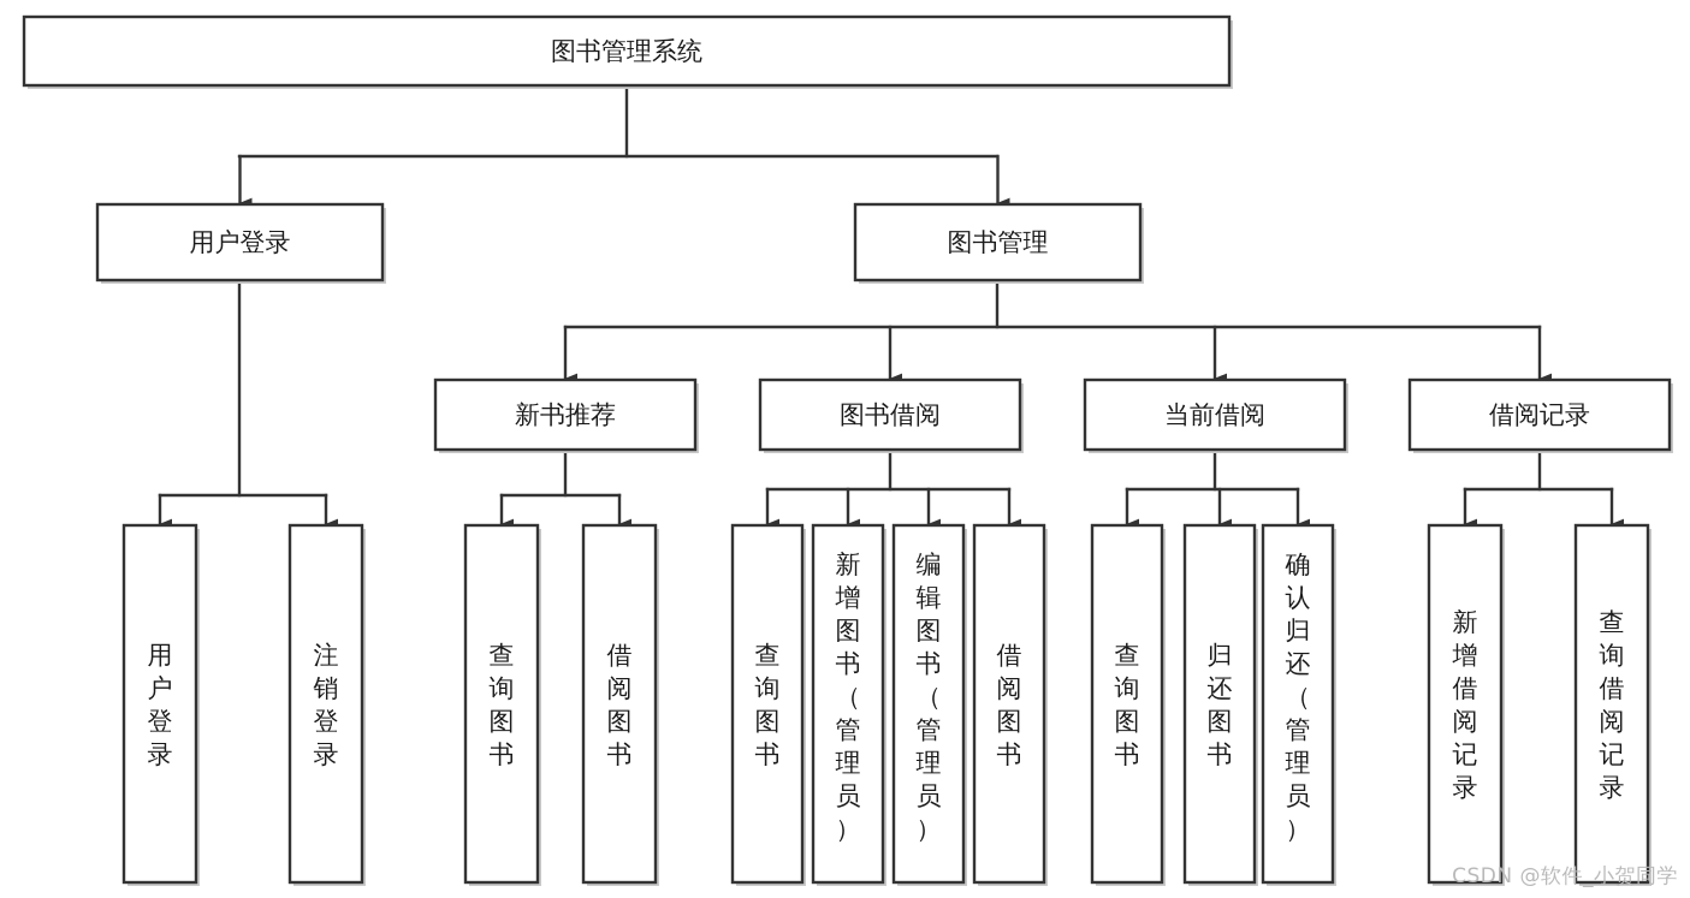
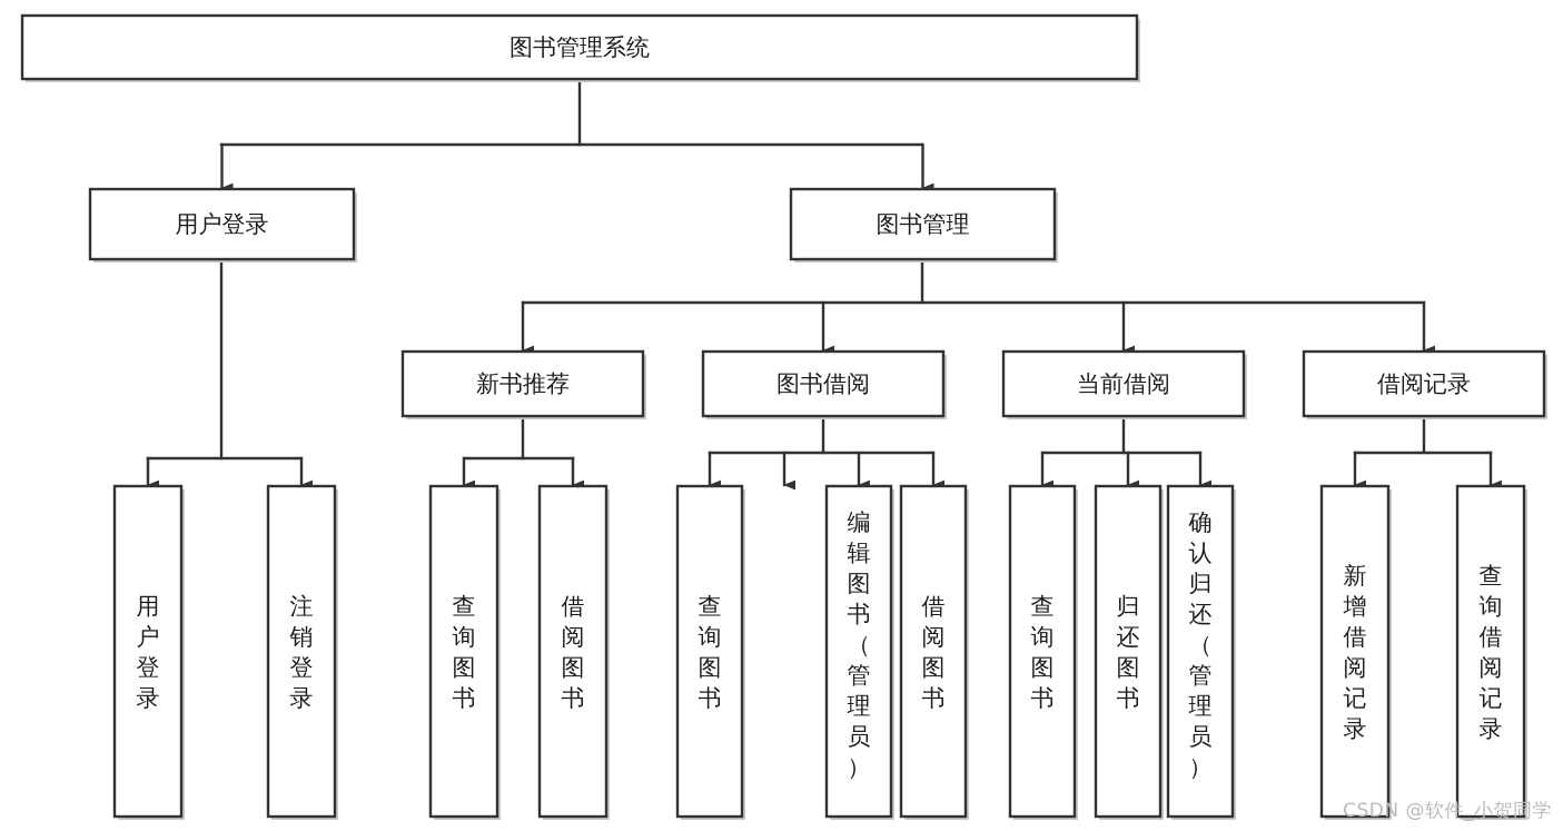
  图书管理系统
  用户登录
  图书管理
  新书推荐
  图书借阅
  当前借阅
  借阅记录
  用户登录
  注销登录
  查询图书
  借阅图书
  查询图书
- 新增图书（管理员）
  编辑图书（管理员）
  借阅图书
  查询图书
  归还图书
  确认归还（管理员）
  新增借阅记录
  查询借阅记录
  CSDN @软件_小贺同学
